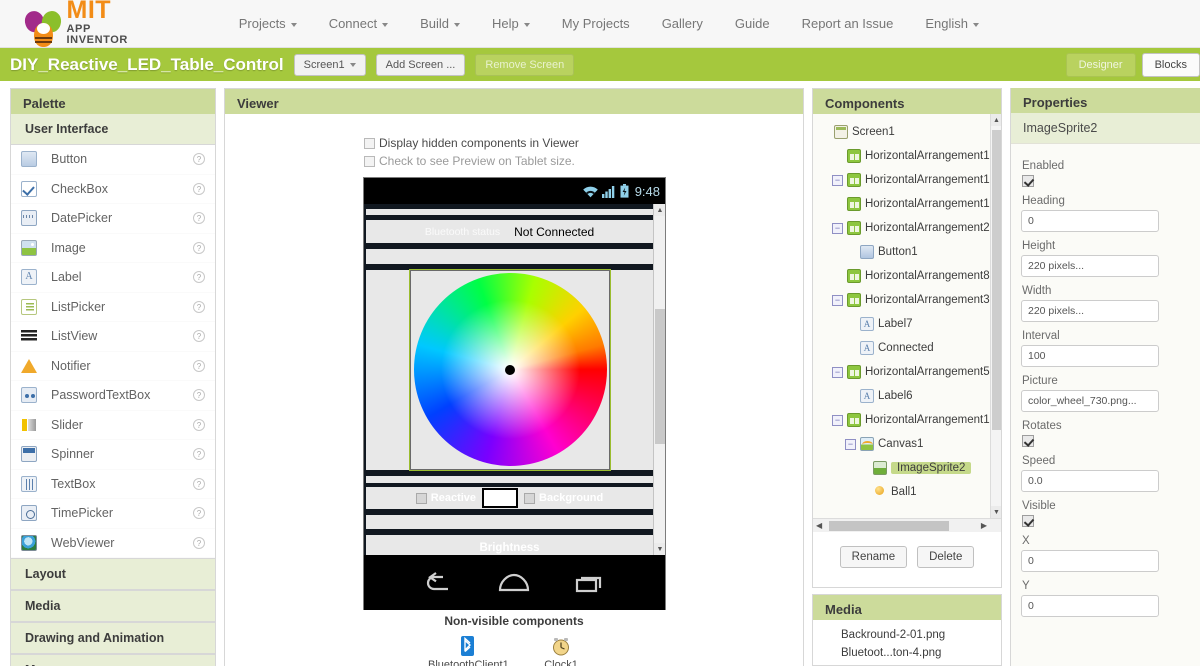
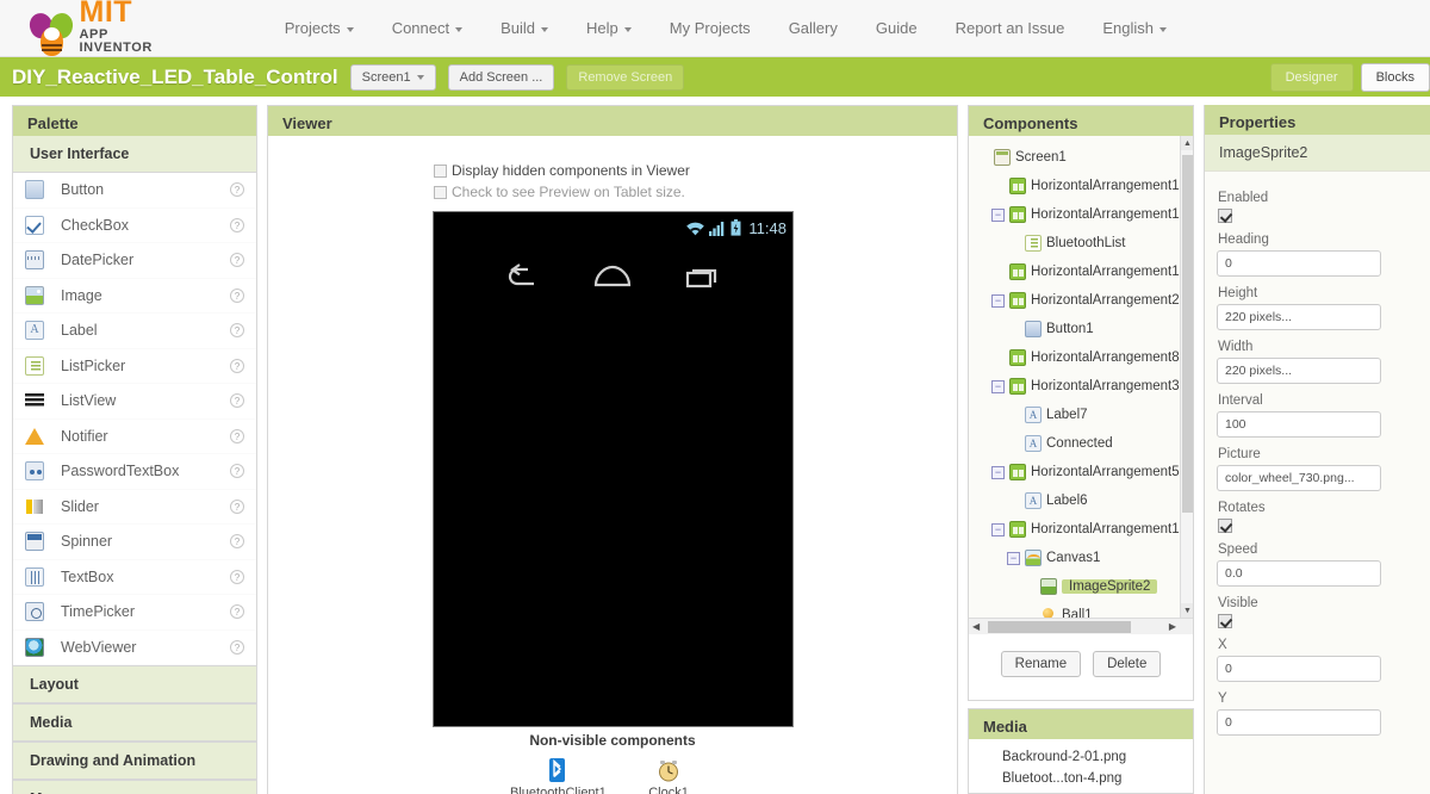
  MIT
  APP INVENTOR
  Projects
  Connect
  Build
  Help
  My Projects
  Gallery
  Guide
  Report an Issue
  English
  DIY_Reactive_LED_Table_Control
  Screen1
  Add Screen ...
  Remove Screen
  Designer
  Blocks
  Palette
  User Interface
  Button
  ?
  CheckBox
  ?
  DatePicker
  ?
  Image
  ?
  A
  Label
  ?
  ListPicker
  ?
  ListView
  ?
  Notifier
  ?
  PasswordTextBox
  ?
  Slider
  ?
  Spinner
  ?
  TextBox
  ?
  TimePicker
  ?
  WebViewer
  ?
  Layout
  Media
  Drawing and Animation
  Viewer
  Display hidden components in Viewer
  Check to see Preview on Tablet size.
- 9:48
+ 11:48
- Not Connected
  Non-visible components
  BluetoothClient1
  Clock1
  Components
  Screen1
  HorizontalArrangement1
  −
  HorizontalArrangement1
+ BluetoothList
  HorizontalArrangement1
  −
  HorizontalArrangement2
  Button1
  HorizontalArrangement8
  −
  HorizontalArrangement3
  A
  Label7
  A
  Connected
  −
  HorizontalArrangement5
  A
  Label6
  −
  HorizontalArrangement1
  −
  Canvas1
  ImageSprite2
  Ball1
  ◀
  ▶
  Rename
  Delete
  Media
  Backround-2-01.png
  Bluetoot...ton-4.png
  Properties
  ImageSprite2
  Enabled
  Heading
  0
  Height
  220 pixels...
  Width
  220 pixels...
  Interval
  100
  Picture
  color_wheel_730.png...
  Rotates
  Speed
  0.0
  Visible
  X
  0
  Y
  0
